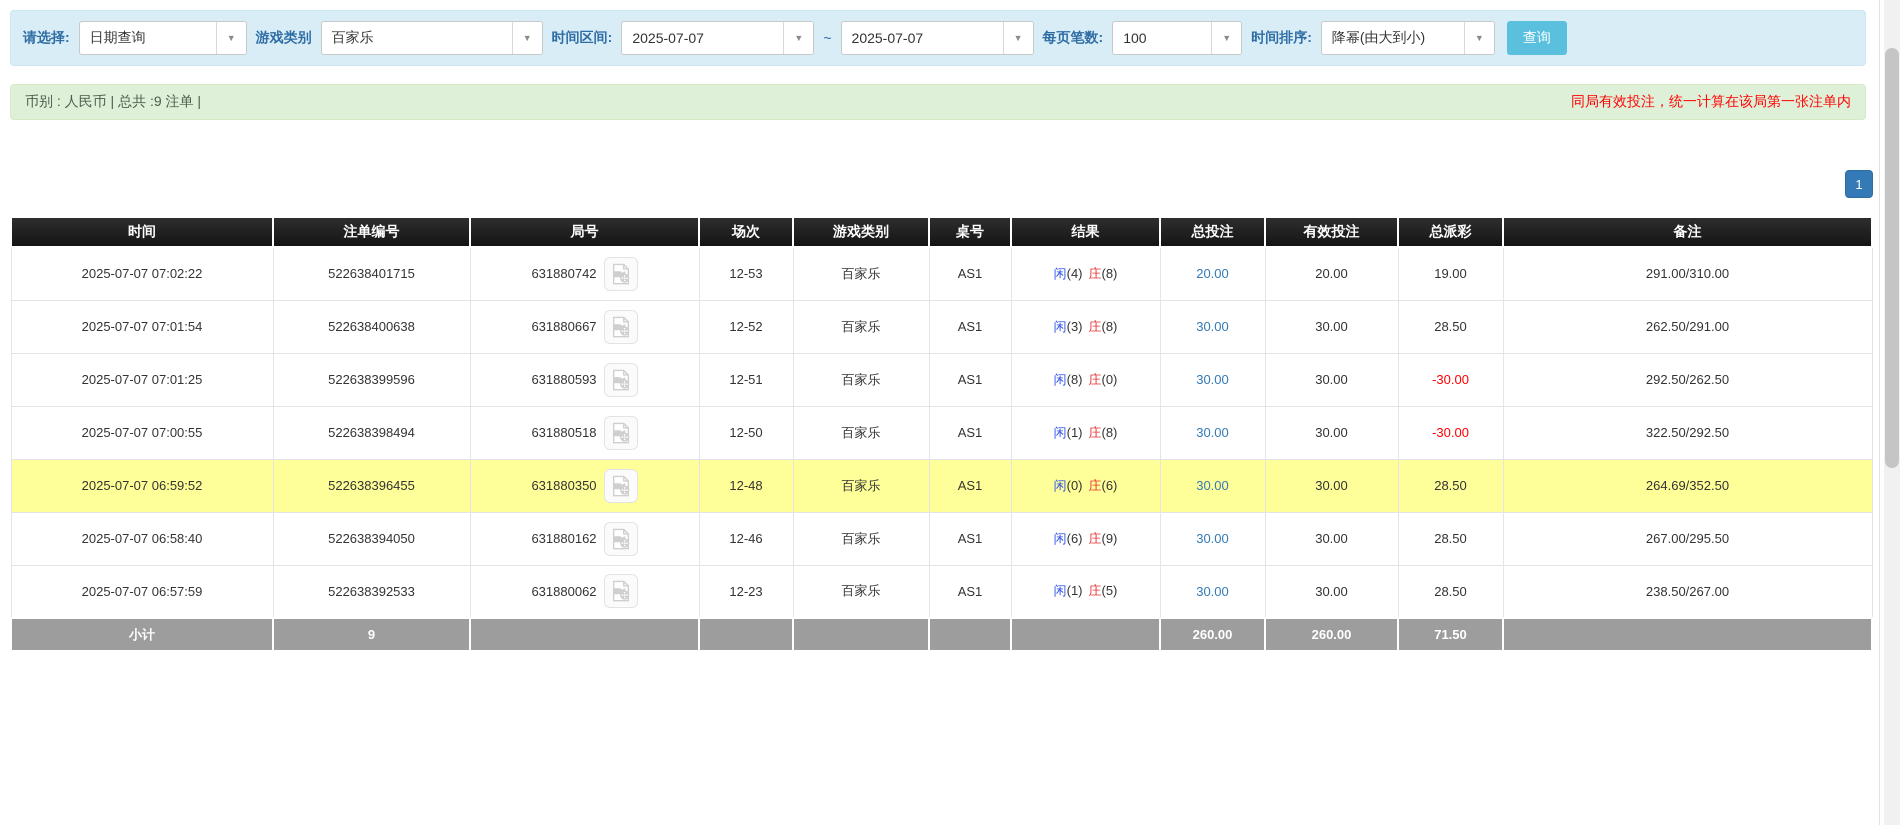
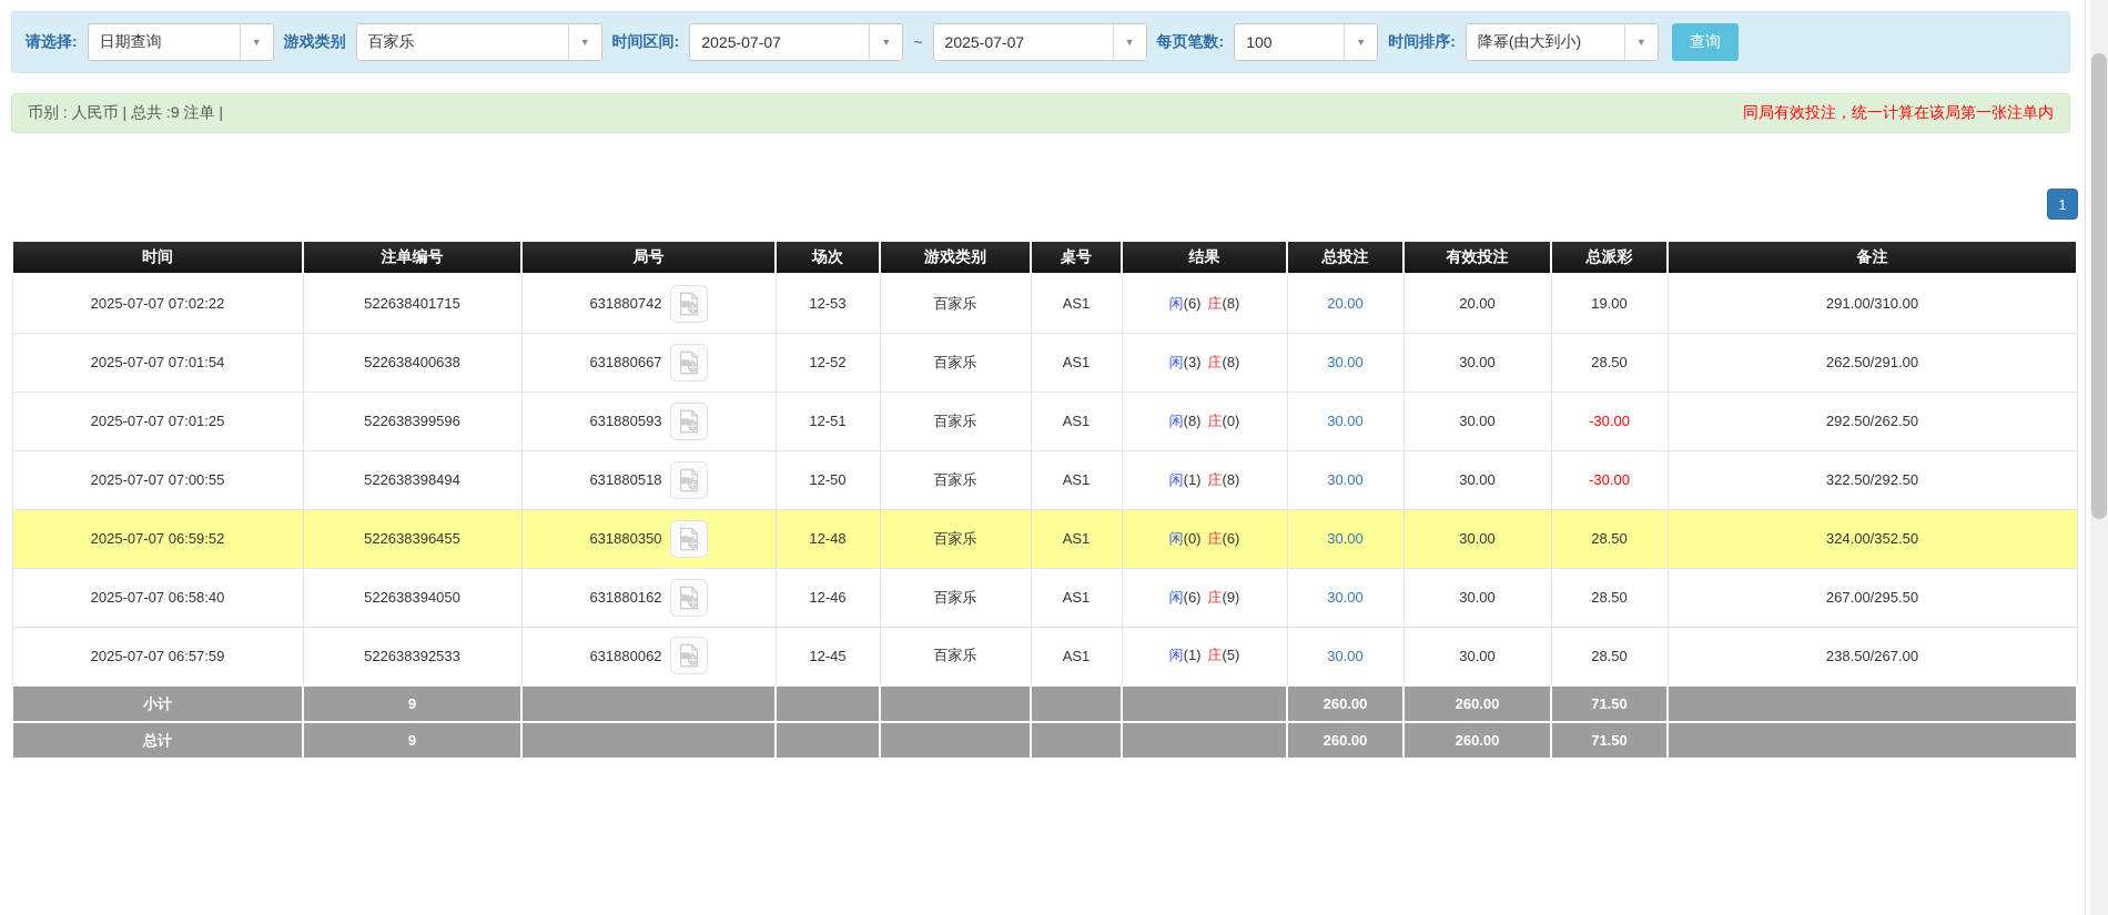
  请选择:
  日期查询
  ▼
  游戏类别
  百家乐
  ▼
  时间区间:
  2025-07-07
  ▼
  ~
  2025-07-07
  ▼
  每页笔数:
  100
  ▼
  时间排序:
  降幂(由大到小)
  ▼
  查询
  币别 : 人民币 | 总共 :9 注单 |
  同局有效投注，统一计算在该局第一张注单内
  1
  时间	注单编号	局号	场次	游戏类别	桌号	结果	总投注	有效投注	总派彩	备注
- 2025-07-07 07:02:22	522638401715	631880742	12-53	百家乐	AS1	闲(4) 庄(8)	20.00	20.00	19.00	291.00/310.00
+ 2025-07-07 07:02:22	522638401715	631880742	12-53	百家乐	AS1	闲(6) 庄(8)	20.00	20.00	19.00	291.00/310.00
  2025-07-07 07:01:54	522638400638	631880667	12-52	百家乐	AS1	闲(3) 庄(8)	30.00	30.00	28.50	262.50/291.00
  2025-07-07 07:01:25	522638399596	631880593	12-51	百家乐	AS1	闲(8) 庄(0)	30.00	30.00	-30.00	292.50/262.50
  2025-07-07 07:00:55	522638398494	631880518	12-50	百家乐	AS1	闲(1) 庄(8)	30.00	30.00	-30.00	322.50/292.50
- 2025-07-07 06:59:52	522638396455	631880350	12-48	百家乐	AS1	闲(0) 庄(6)	30.00	30.00	28.50	264.69/352.50
+ 2025-07-07 06:59:52	522638396455	631880350	12-48	百家乐	AS1	闲(0) 庄(6)	30.00	30.00	28.50	324.00/352.50
  2025-07-07 06:58:40	522638394050	631880162	12-46	百家乐	AS1	闲(6) 庄(9)	30.00	30.00	28.50	267.00/295.50
- 2025-07-07 06:57:59	522638392533	631880062	12-23	百家乐	AS1	闲(1) 庄(5)	30.00	30.00	28.50	238.50/267.00
+ 2025-07-07 06:57:59	522638392533	631880062	12-45	百家乐	AS1	闲(1) 庄(5)	30.00	30.00	28.50	238.50/267.00
  小计	9						260.00	260.00	71.50
+ 总计	9						260.00	260.00	71.50
